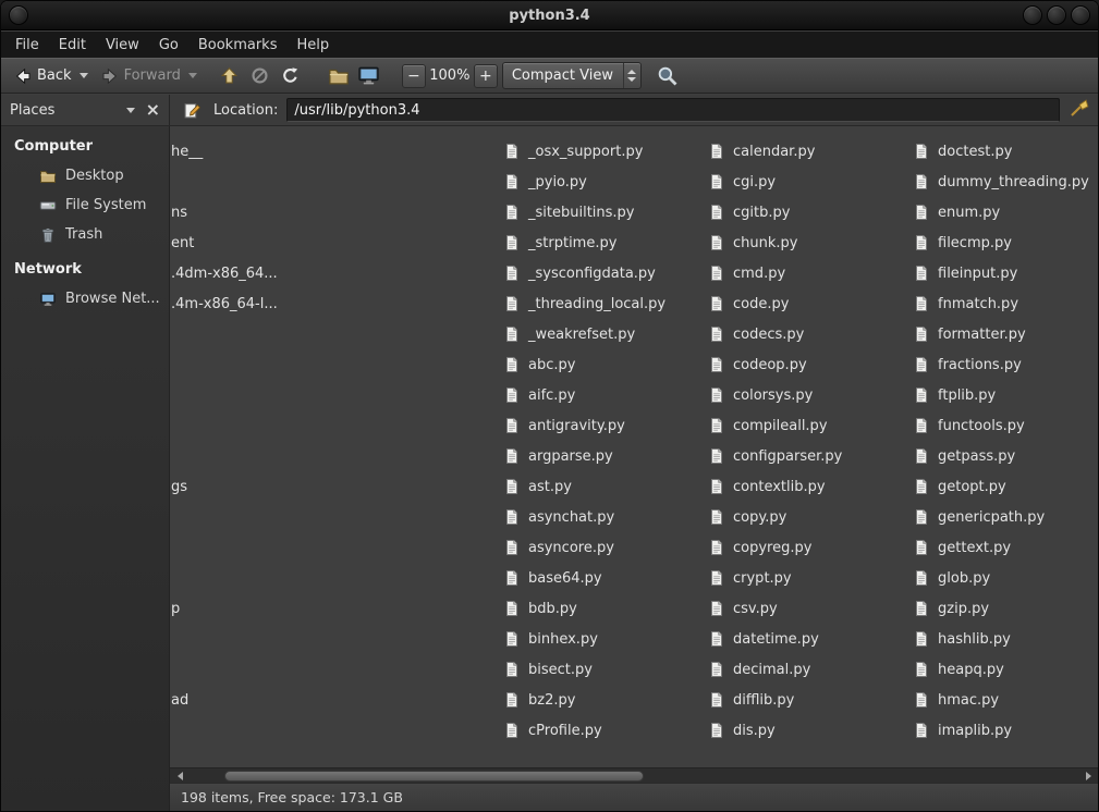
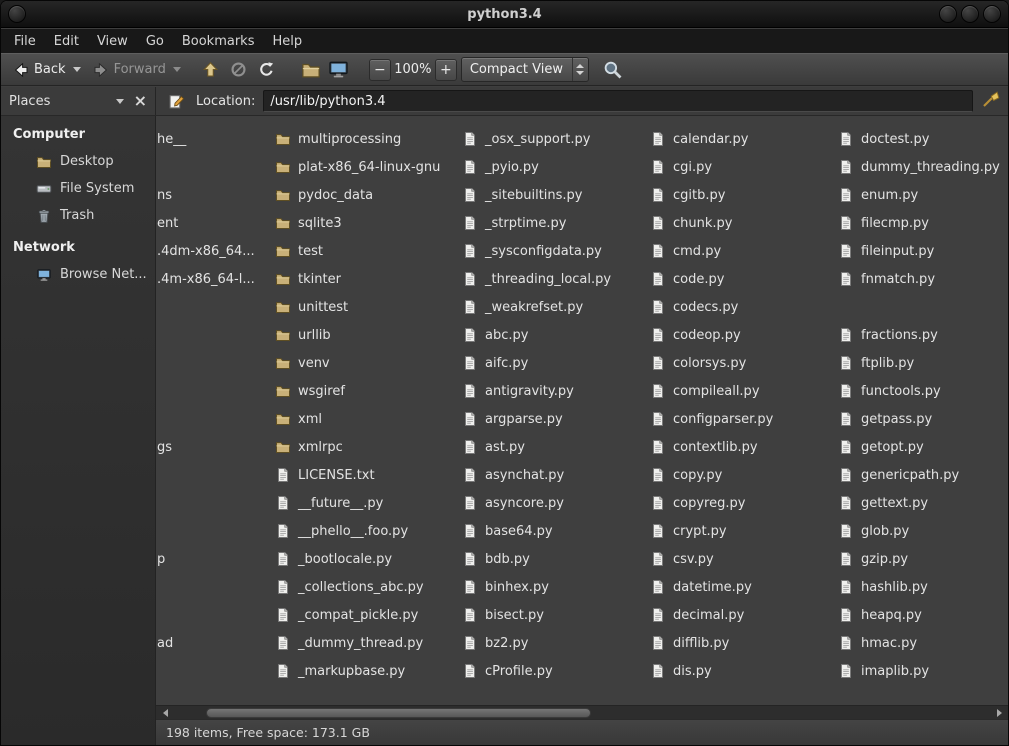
  python3.4
  File
  Edit
  View
  Go
  Bookmarks
  Help
  Back
  Forward
  −
  100%
  +
  Compact View
  Places
  ×
  Location:
  /usr/lib/python3.4
  Computer
  Desktop
  File System
  Trash
  Network
  Browse Net...
  he__
  ns
  ent
  .4dm-x86_64...
  .4m-x86_64-l...
  gs
  p
  ad
+ multiprocessing
+ plat-x86_64-linux-gnu
+ pydoc_data
+ sqlite3
+ test
+ tkinter
+ unittest
+ urllib
+ venv
+ wsgiref
+ xml
+ xmlrpc
+ LICENSE.txt
+ __future__.py
+ __phello__.foo.py
+ _bootlocale.py
+ _collections_abc.py
+ _compat_pickle.py
+ _dummy_thread.py
+ _markupbase.py
  _osx_support.py
  _pyio.py
  _sitebuiltins.py
  _strptime.py
  _sysconfigdata.py
  _threading_local.py
  _weakrefset.py
  abc.py
  aifc.py
  antigravity.py
  argparse.py
  ast.py
  asynchat.py
  asyncore.py
  base64.py
  bdb.py
  binhex.py
  bisect.py
  bz2.py
  cProfile.py
  calendar.py
  cgi.py
  cgitb.py
  chunk.py
  cmd.py
  code.py
  codecs.py
  codeop.py
  colorsys.py
  compileall.py
  configparser.py
  contextlib.py
  copy.py
  copyreg.py
  crypt.py
  csv.py
  datetime.py
  decimal.py
  difflib.py
  dis.py
  doctest.py
  dummy_threading.py
  enum.py
  filecmp.py
  fileinput.py
  fnmatch.py
- formatter.py
  fractions.py
  ftplib.py
  functools.py
  getpass.py
  getopt.py
  genericpath.py
  gettext.py
  glob.py
  gzip.py
  hashlib.py
  heapq.py
  hmac.py
  imaplib.py
  198 items, Free space: 173.1 GB
